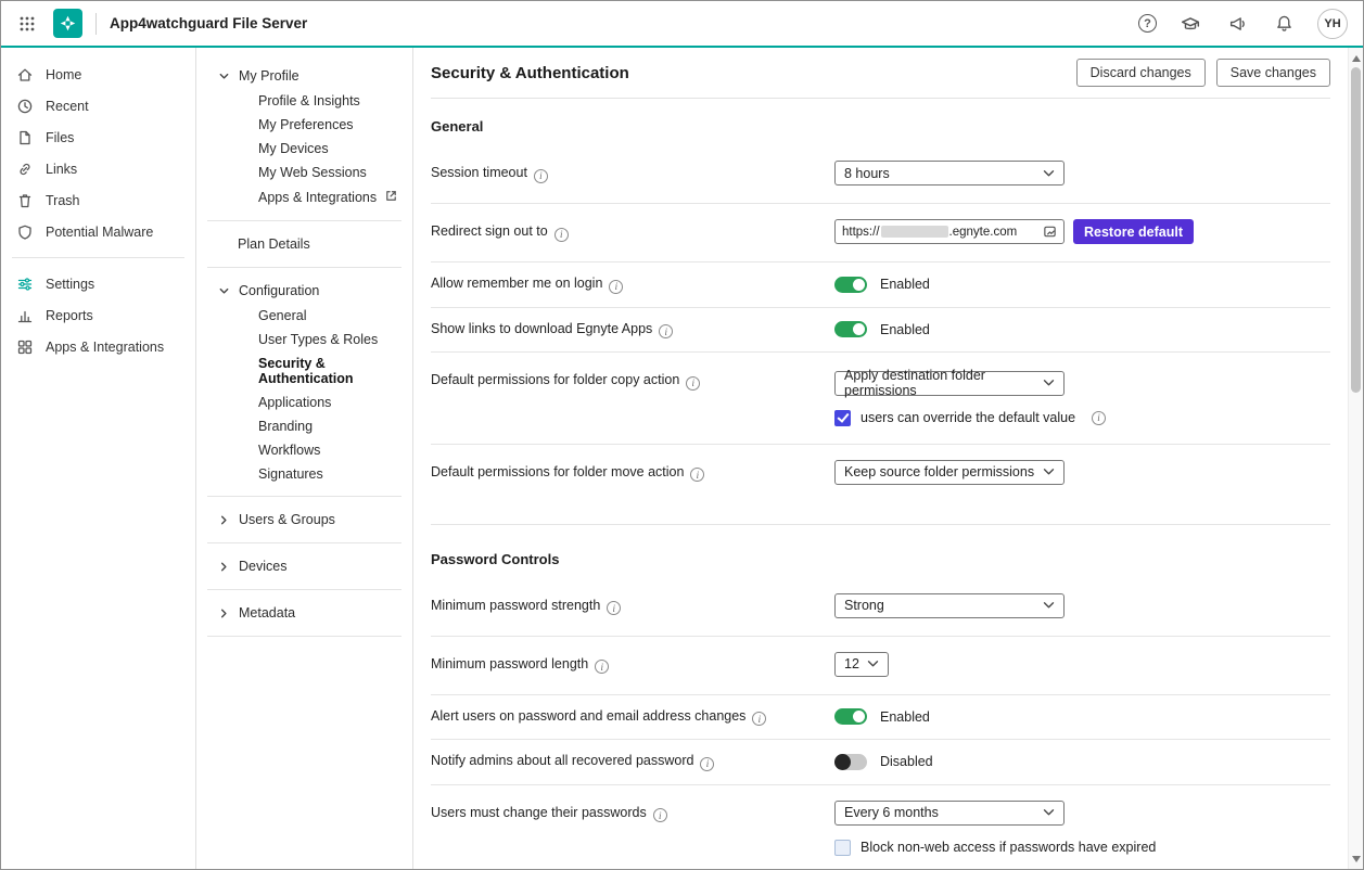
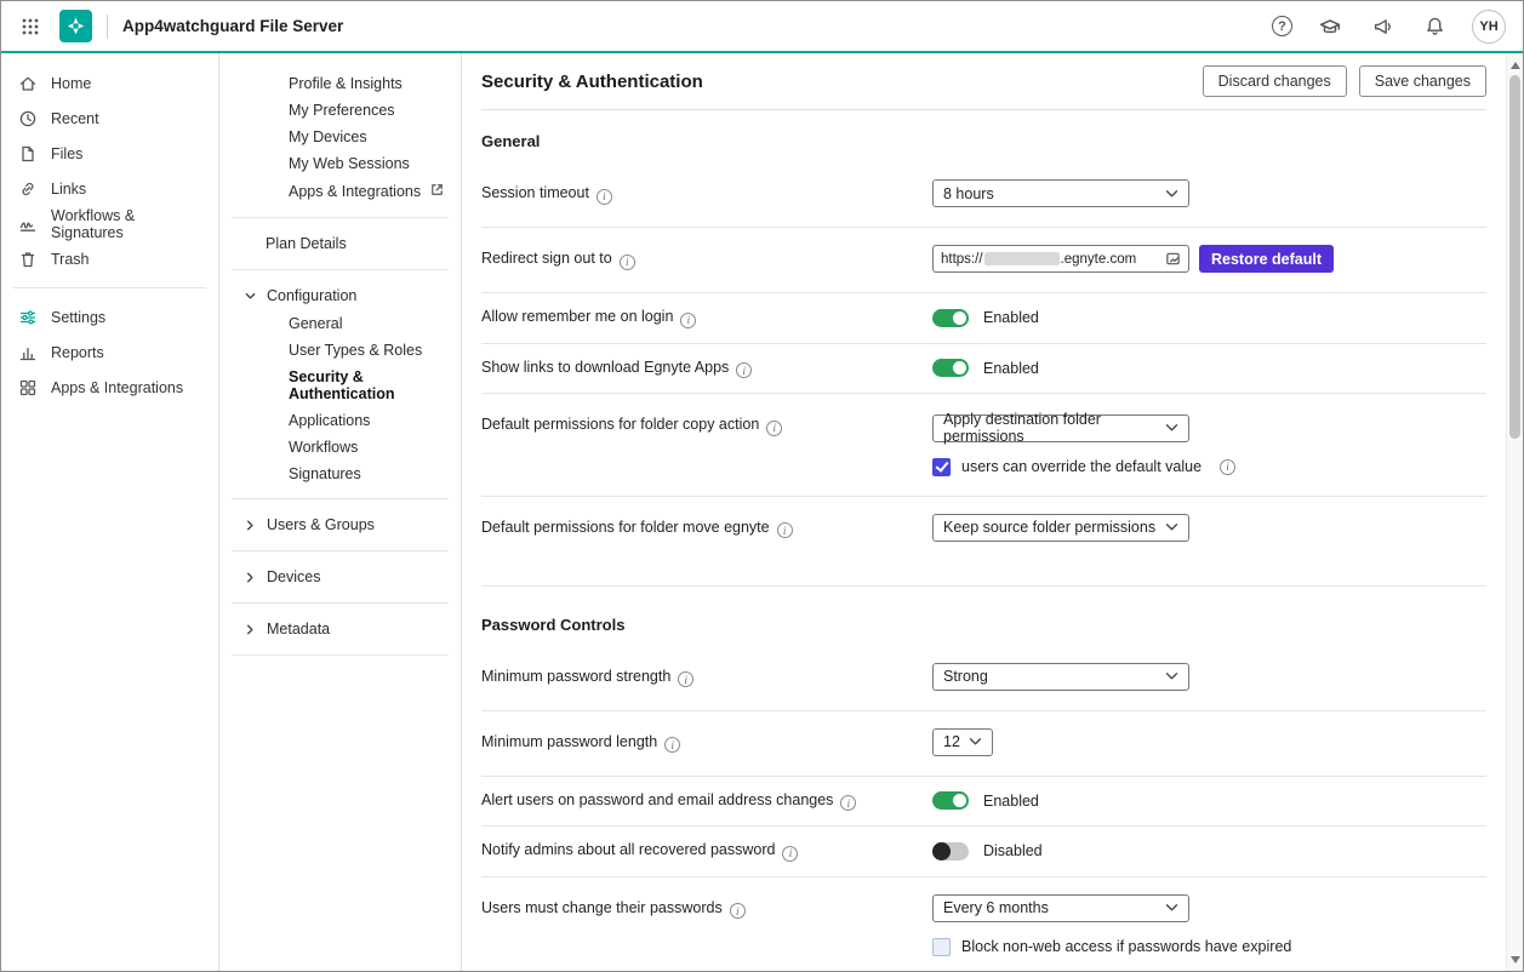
  App4watchguard File Server
  YH
  Home
  Recent
  Files
  Links
+ Workflows & Signatures
  Trash
- Potential Malware
  Settings
  Reports
  Apps & Integrations
- My Profile
  Profile & Insights
  My Preferences
  My Devices
  My Web Sessions
  Apps & Integrations
  Plan Details
  Configuration
  General
  User Types & Roles
  Security & Authentication
  Applications
- Branding
  Workflows
  Signatures
  Users & Groups
  Devices
  Metadata
  Security & Authentication
  Discard changes
  Save changes
  General
  Session timeout
  8 hours
  Redirect sign out to
  https://
  .egnyte.com
  Restore default
  Allow remember me on login
  Enabled
  Show links to download Egnyte Apps
  Enabled
  Default permissions for folder copy action
  Apply destination folder permissions
  users can override the default value
- Default permissions for folder move action
+ Default permissions for folder move egnyte
  Keep source folder permissions
  Password Controls
  Minimum password strength
  Strong
  Minimum password length
  12
  Alert users on password and email address changes
  Enabled
  Notify admins about all recovered password
  Disabled
  Users must change their passwords
  Every 6 months
  Block non-web access if passwords have expired
